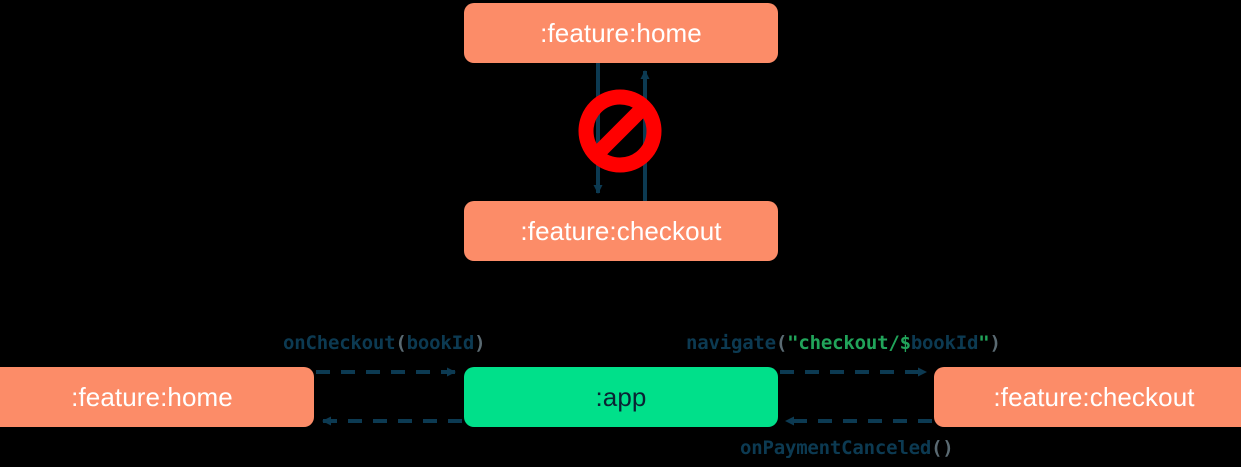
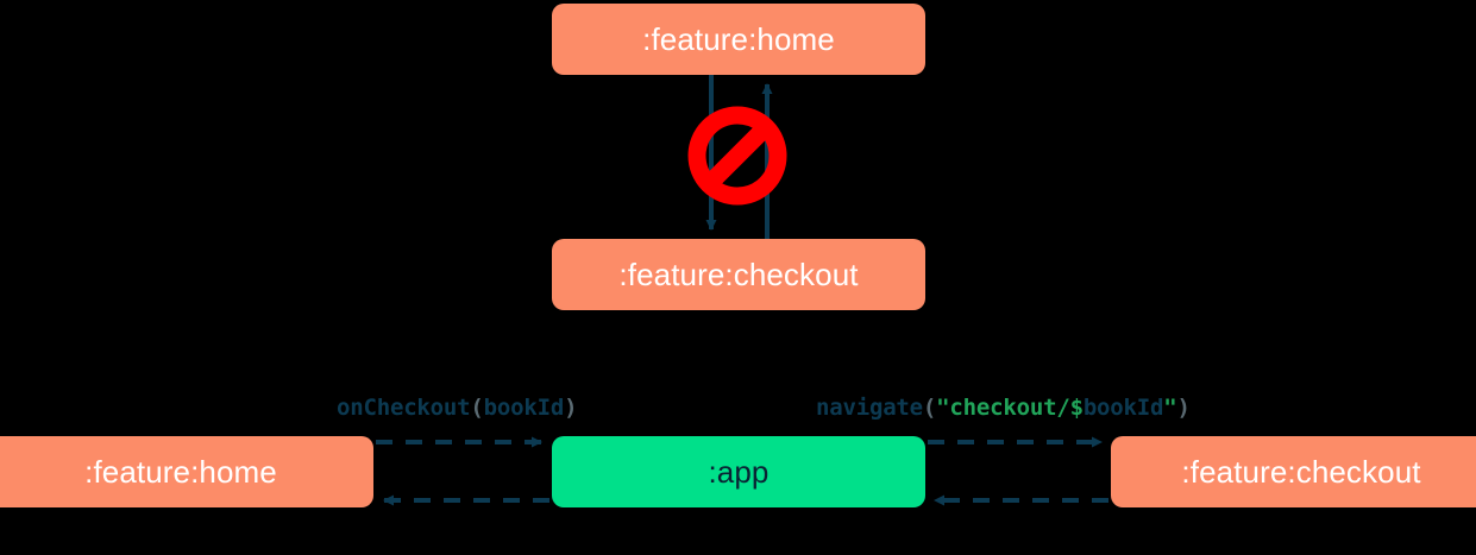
  :feature:home
  :feature:checkout
  :feature:home
  :app
  :feature:checkout
  onCheckout(bookId)
  navigate("checkout/$bookId")
- onPaymentCanceled()
